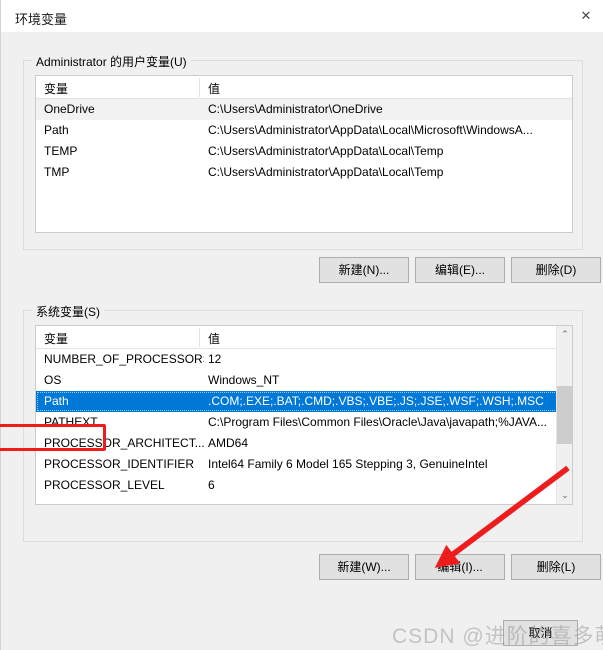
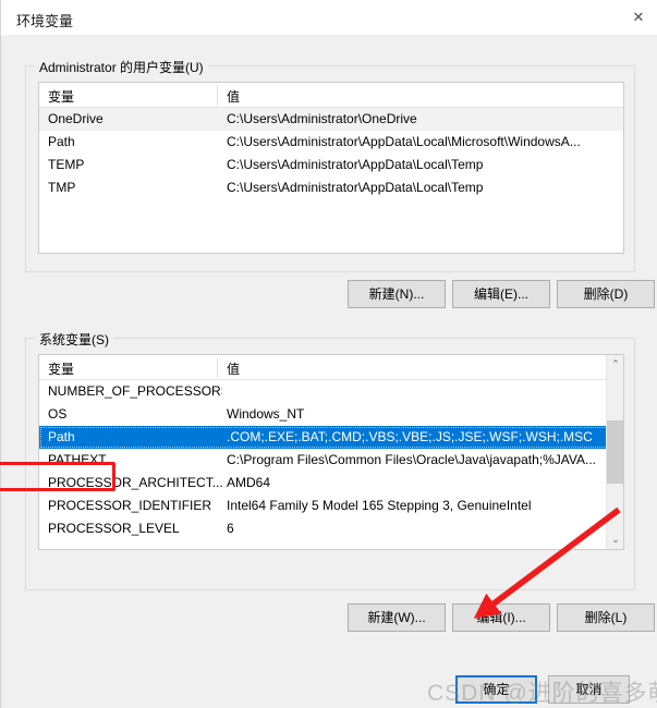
  环境变量
  ✕
  Administrator 的用户变量(U)
  变量
  值
  OneDrive
  C:\Users\Administrator\OneDrive
  Path
  C:\Users\Administrator\AppData\Local\Microsoft\WindowsA...
  TEMP
  C:\Users\Administrator\AppData\Local\Temp
  TMP
  C:\Users\Administrator\AppData\Local\Temp
  新建(N)...
  编辑(E)...
  删除(D)
  系统变量(S)
  变量
  值
  NUMBER_OF_PROCESSOR
- 12
  OS
  Windows_NT
  Path
  .COM;.EXE;.BAT;.CMD;.VBS;.VBE;.JS;.JSE;.WSF;.WSH;.MSC
  PATHEXT
  C:\Program Files\Common Files\Oracle\Java\javapath;%JAVA...
  PROCESSOR_ARCHITECT...
  AMD64
  PROCESSOR_IDENTIFIER
- Intel64 Family 6 Model 165 Stepping 3, GenuineIntel
+ Intel64 Family 5 Model 165 Stepping 3, GenuineIntel
  PROCESSOR_LEVEL
  6
  ⌃
  ⌄
  新建(W)...
  编辑(I)...
  删除(L)
+ 确定
  取消
  CSDN @进阶的喜多
